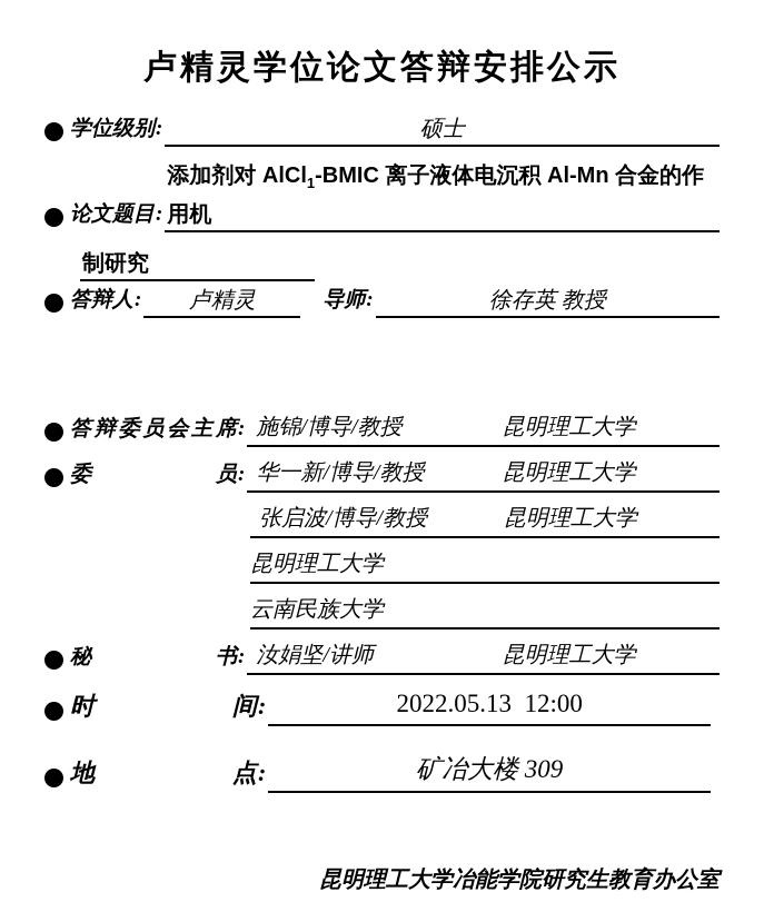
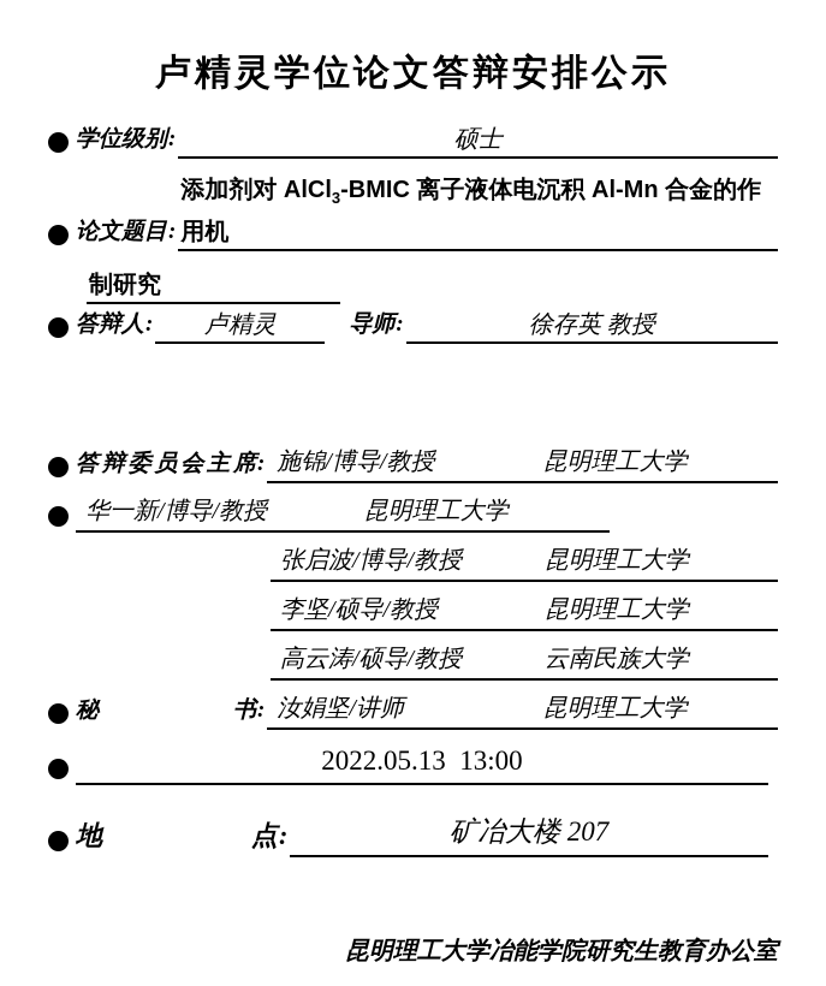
  卢精灵学位论文答辩安排公示
  学位级别:
  硕士
  论文题目:
- 添加剂对 AlCl1-BMIC 离子液体电沉积 Al-Mn 合金的作用机
+ 添加剂对 AlCl3-BMIC 离子液体电沉积 Al-Mn 合金的作用机
  制研究
  答辩人:
  卢精灵
  导师:
  徐存英 教授
  答辩委员会主席:
  施锦/博导/教授
  昆明理工大学
- 委员:
  华一新/博导/教授
  昆明理工大学
  张启波/博导/教授
  昆明理工大学
+ 李坚/硕导/教授
  昆明理工大学
+ 高云涛/硕导/教授
  云南民族大学
  秘书:
  汝娟坚/讲师
  昆明理工大学
- 时间:
- 2022.05.13 12:00
+ 2022.05.13 13:00
  地点:
- 矿冶大楼 309
+ 矿冶大楼 207
  昆明理工大学冶能学院研究生教育办公室
